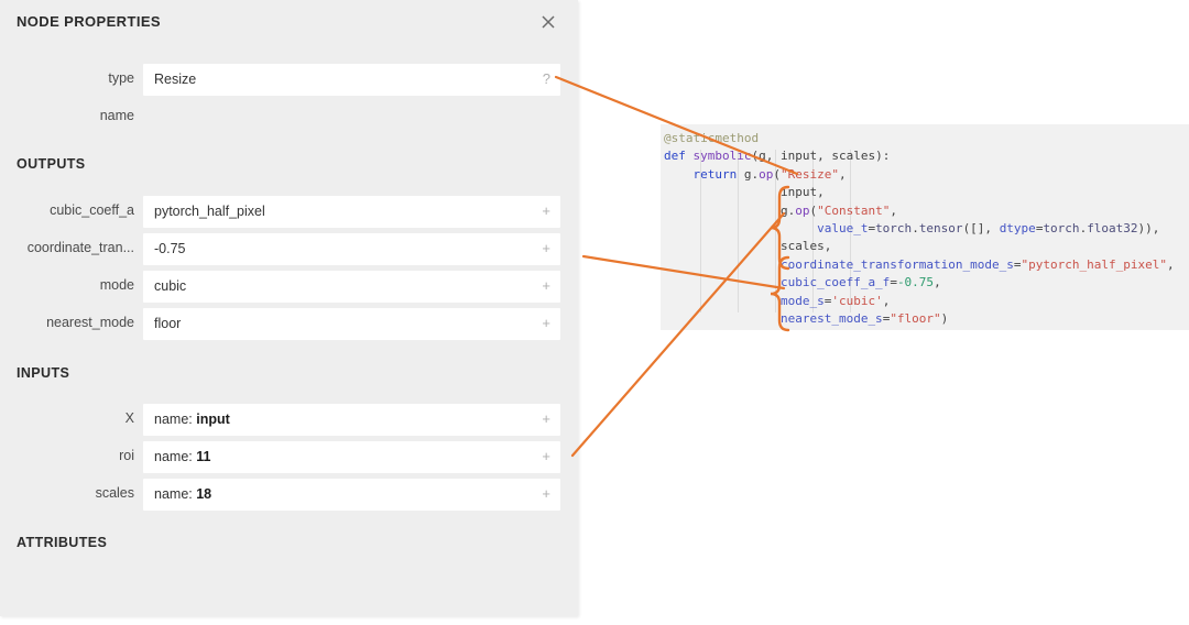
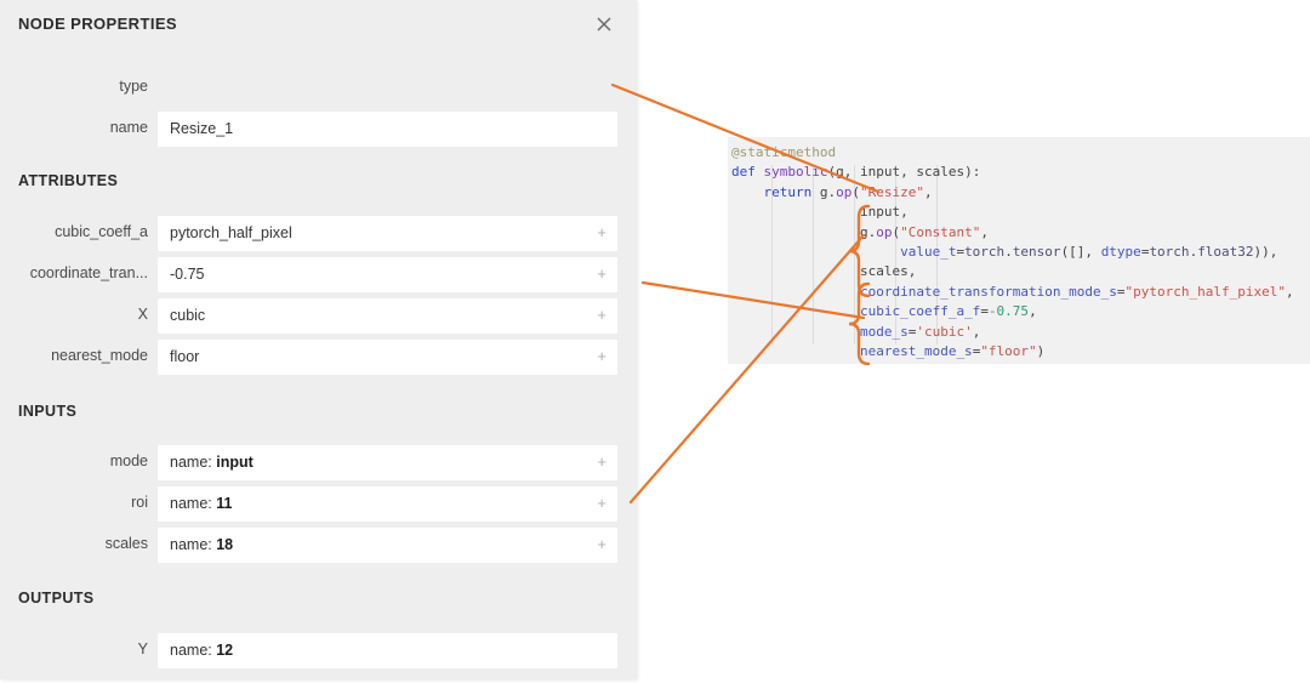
  NODE PROPERTIES
  type
- Resize
- ?
  name
+ Resize_1
- OUTPUTS
+ ATTRIBUTES
  cubic_coeff_a
  pytorch_half_pixel
  +
  coordinate_tran...
  -0.75
  +
- mode
+ X
  cubic
  +
  nearest_mode
  floor
  +
  INPUTS
- X
+ mode
  name: input
  +
  roi
  name: 11
  +
  scales
  name: 18
  +
- ATTRIBUTES
+ OUTPUTS
+ Y
+ name: 12
  @statimethod def symbolic g, input, scales):
  return g.op("Resize",
  input,
  g.op("Constant",
  value_t=torch.tensor([], dtype=torch.float32)),
  scales,
  coordinate_transformation_mode_s="pytorch_half_pixel",
  cubic_coeff_a_f=-0.75,
  mode_s='cubic',
  nearest_mode_s="floor")
